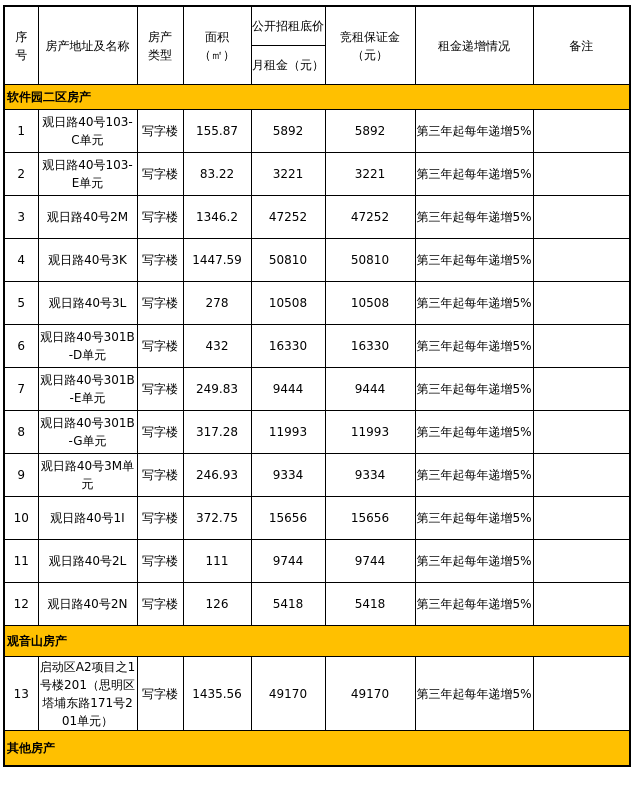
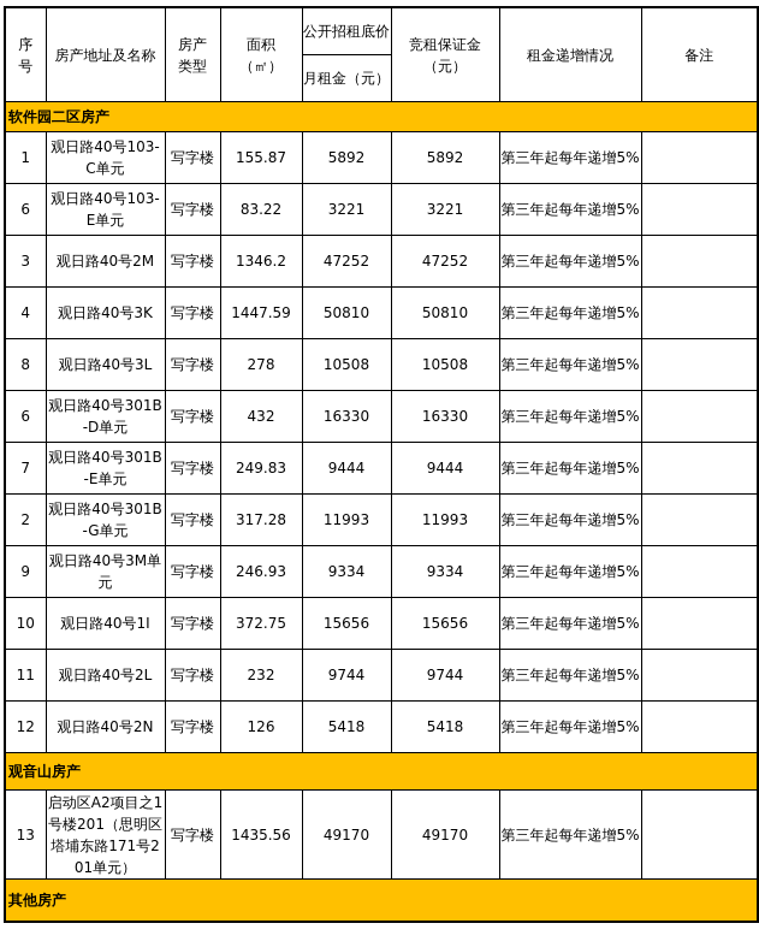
  序号	房产地址及名称	房产类型	面积 （㎡）	公开招租底价	竞租保证金 （元）	租金递增情况	备注
  月租金（元）
  软件园二区房产
  1	观日路40号103-C单元	写字楼	155.87	5892	5892	第三年起每年递增5%
- 2	观日路40号103-E单元	写字楼	83.22	3221	3221	第三年起每年递增5%
+ 6	观日路40号103-E单元	写字楼	83.22	3221	3221	第三年起每年递增5%
  3	观日路40号2M	写字楼	1346.2	47252	47252	第三年起每年递增5%
  4	观日路40号3K	写字楼	1447.59	50810	50810	第三年起每年递增5%
- 5	观日路40号3L	写字楼	278	10508	10508	第三年起每年递增5%
+ 8	观日路40号3L	写字楼	278	10508	10508	第三年起每年递增5%
  6	观日路40号301B-D单元	写字楼	432	16330	16330	第三年起每年递增5%
  7	观日路40号301B-E单元	写字楼	249.83	9444	9444	第三年起每年递增5%
- 8	观日路40号301B-G单元	写字楼	317.28	11993	11993	第三年起每年递增5%
+ 2	观日路40号301B-G单元	写字楼	317.28	11993	11993	第三年起每年递增5%
  9	观日路40号3M单元	写字楼	246.93	9334	9334	第三年起每年递增5%
  10	观日路40号1I	写字楼	372.75	15656	15656	第三年起每年递增5%
- 11	观日路40号2L	写字楼	111	9744	9744	第三年起每年递增5%
+ 11	观日路40号2L	写字楼	232	9744	9744	第三年起每年递增5%
  12	观日路40号2N	写字楼	126	5418	5418	第三年起每年递增5%
  观音山房产
  13	启动区A2项目之1号楼201（思明区塔埔东路171号201单元）	写字楼	1435.56	49170	49170	第三年起每年递增5%
  其他房产
